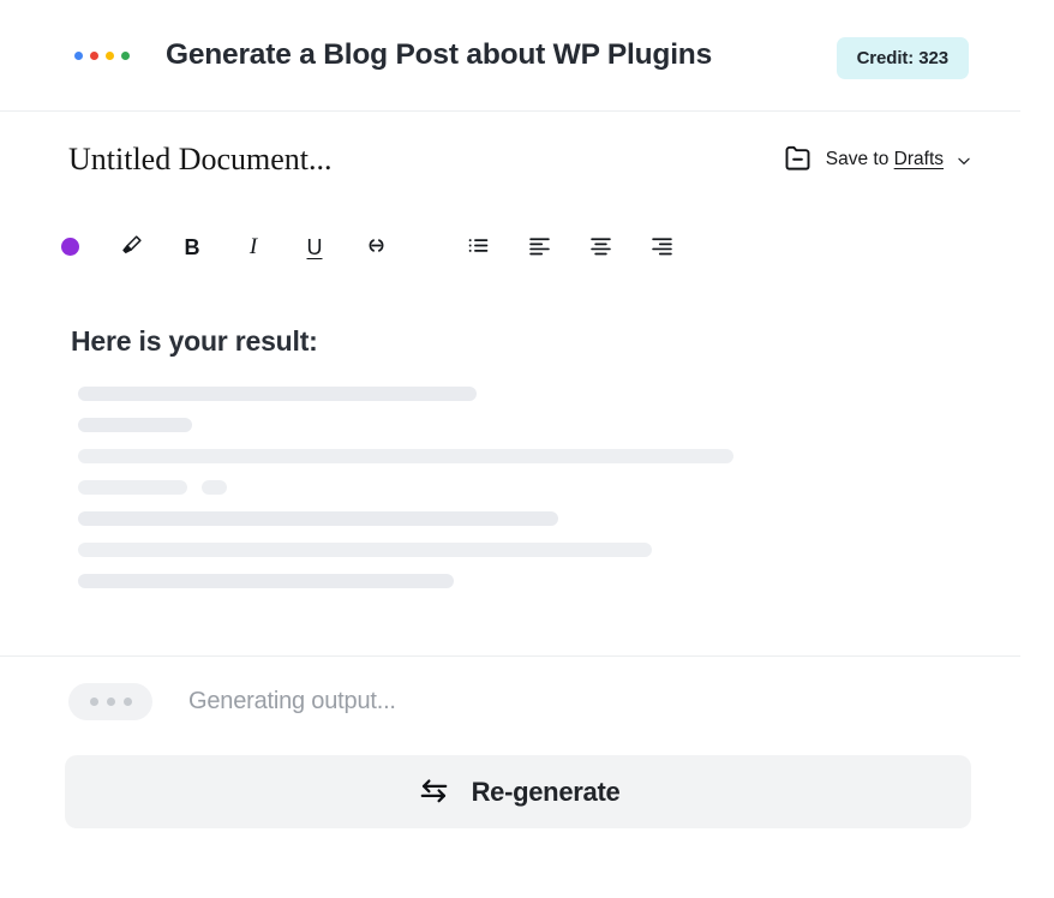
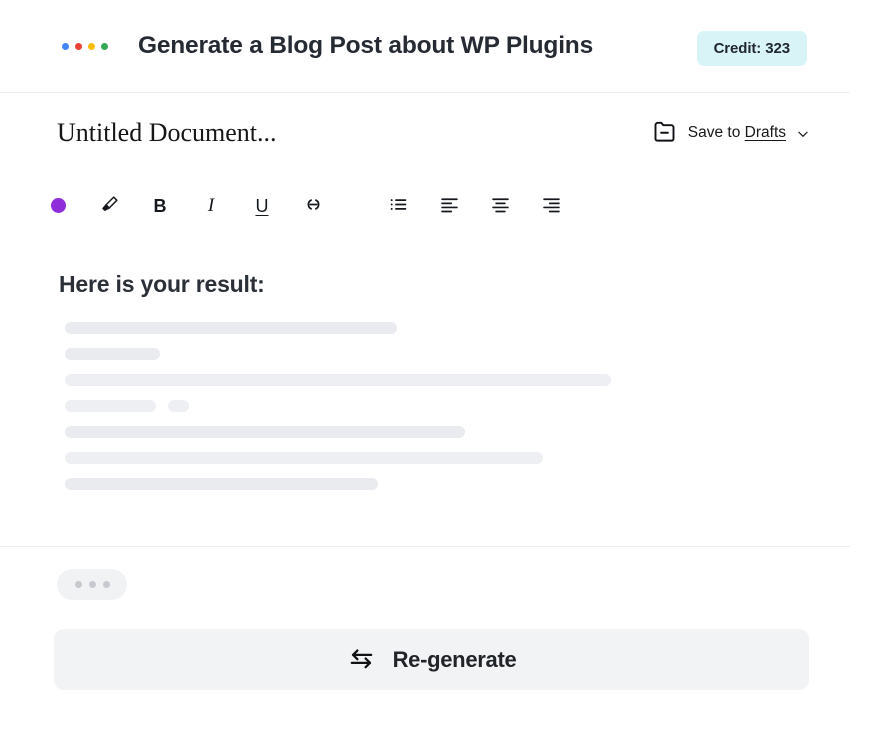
  Generate a Blog Post about WP Plugins
  Credit: 323
  Untitled Document...
  Save to Drafts
  B
  I
  U
  Here is your result:
- Generating output...
  Re-generate
